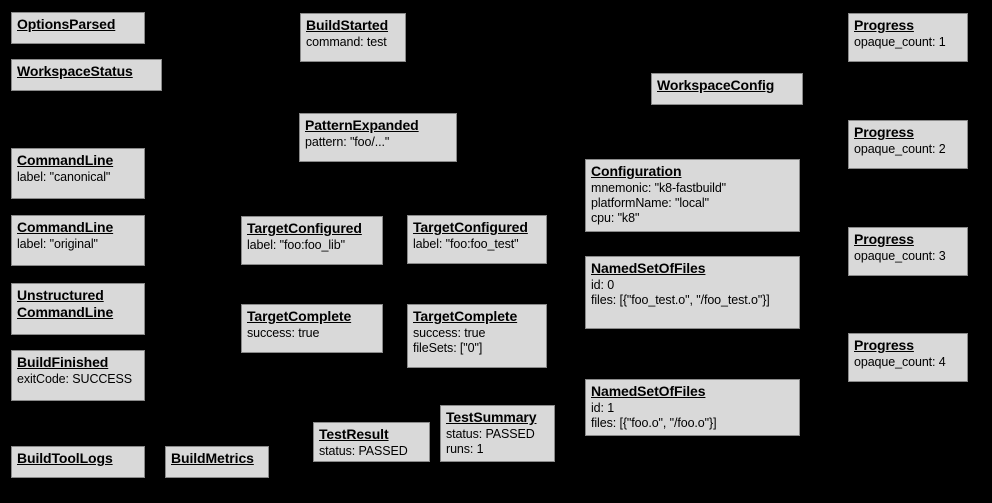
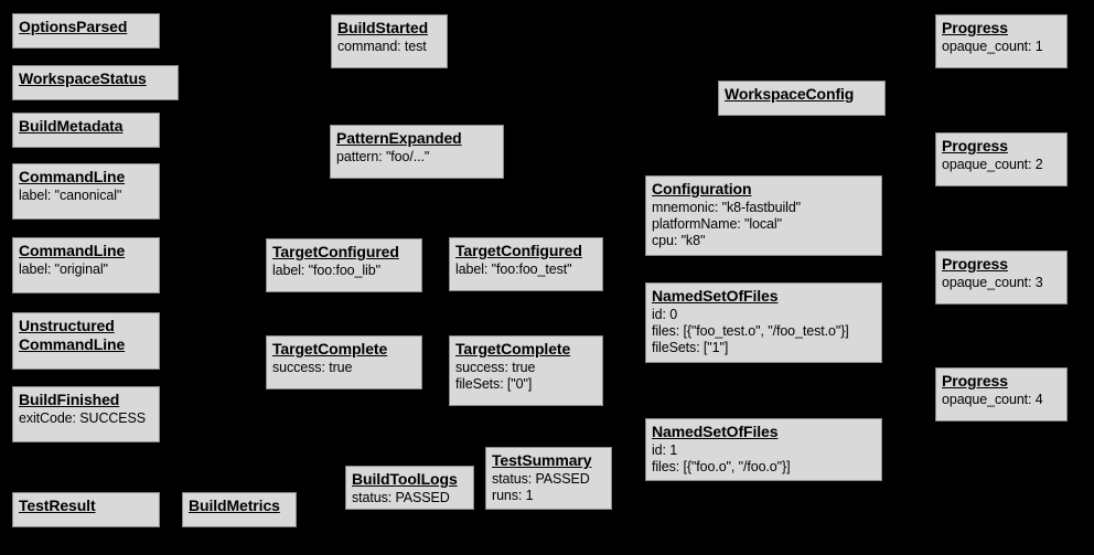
  OptionsParsed
  WorkspaceStatus
+ BuildMetadata
  CommandLine
  label: "canonical"
  CommandLine
  label: "original"
  Unstructured CommandLine
  BuildFinished
  exitCode: SUCCESS
- BuildToolLogs
+ TestResult
  BuildMetrics
  BuildStarted
  command: test
  PatternExpanded
  pattern: "foo/..."
  TargetConfigured
  label: "foo:foo_lib"
  TargetConfigured
  label: "foo:foo_test"
  TargetComplete
  success: true
  TargetComplete
  success: true
  fileSets: ["0"]
- TestResult
+ BuildToolLogs
  status: PASSED
  TestSummary
  status: PASSED
  runs: 1
  WorkspaceConfig
  Configuration
  mnemonic: "k8-fastbuild"
  platformName: "local"
  cpu: "k8"
  NamedSetOfFiles
  id: 0
  files: [{"foo_test.o", "/foo_test.o"}]
+ fileSets: ["1"]
  NamedSetOfFiles
  id: 1
  files: [{"foo.o", "/foo.o"}]
  Progress
  opaque_count: 1
  Progress
  opaque_count: 2
  Progress
  opaque_count: 3
  Progress
  opaque_count: 4
